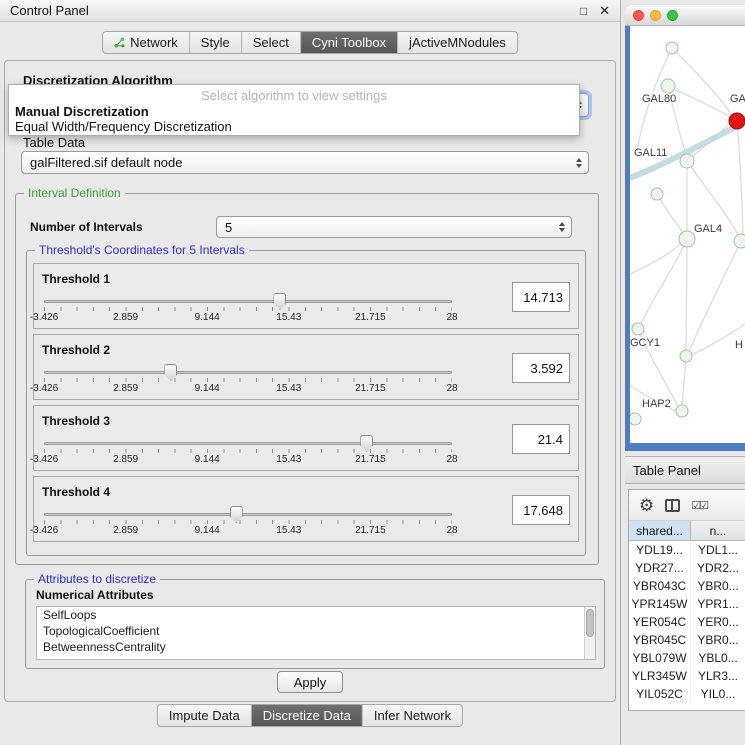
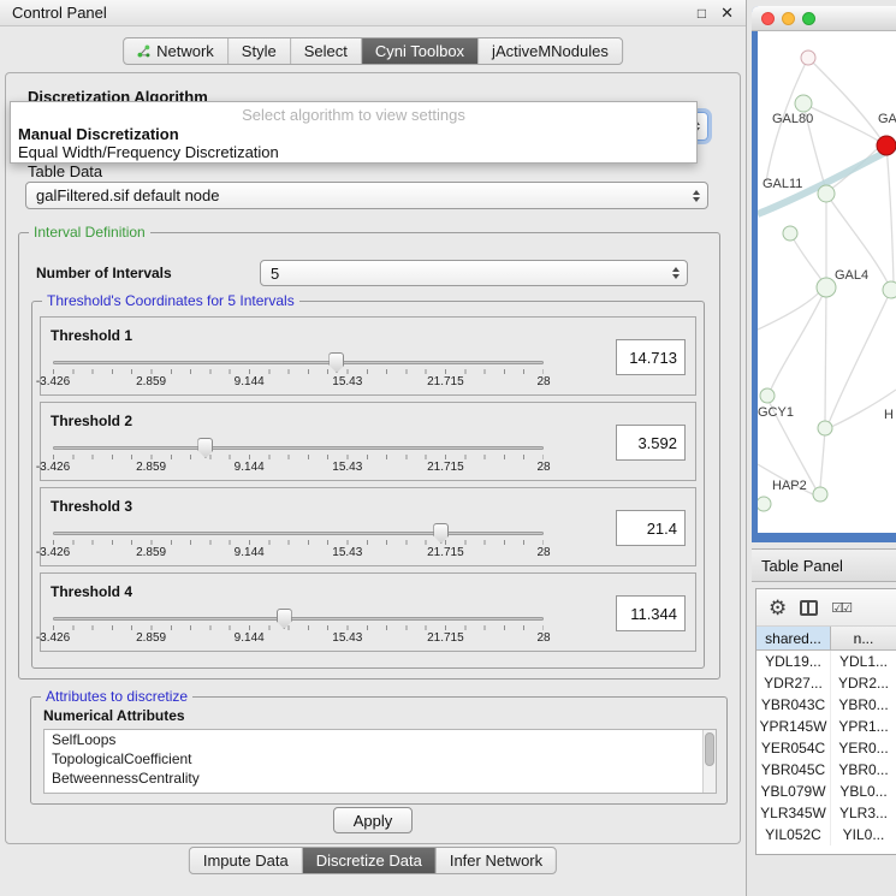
  Control Panel
  □
  ✕
  Network
  Style
  Select
  Cyni Toolbox
  jActiveMNodules
  Discretization Algorithm
  Table Data
  galFiltered.sif default node
  Interval Definition
  Number of Intervals
  5
  Threshold's Coordinates for 5 Intervals
  Threshold 1
  -3.426
  2.859
  9.144
  15.43
  21.715
  28
  14.713
  Threshold 2
  -3.426
  2.859
  9.144
  15.43
  21.715
  28
  3.592
  Threshold 3
  -3.426
  2.859
  9.144
  15.43
  21.715
  28
  21.4
  Threshold 4
  -3.426
  2.859
  9.144
  15.43
  21.715
  28
- 17.648
+ 11.344
  Attributes to discretize
  Numerical Attributes
  SelfLoops
  TopologicalCoefficient
  BetweennessCentrality
  Apply
  Select algorithm to view settings
  Manual Discretization
  Equal Width/Frequency Discretization
  Impute Data
  Discretize Data
  Infer Network
  GAL80
  GA
  GAL11
  GAL4
  GCY1
  H
  HAP2
  Table Panel
  ⚙
  ☑☑
  shared...
  n...
  YDL19...
  YDL1...
  YDR27...
  YDR2...
  YBR043C
  YBR0...
  YPR145W
  YPR1...
  YER054C
  YER0...
  YBR045C
  YBR0...
  YBL079W
  YBL0...
  YLR345W
  YLR3...
  YIL052C
  YIL0...
